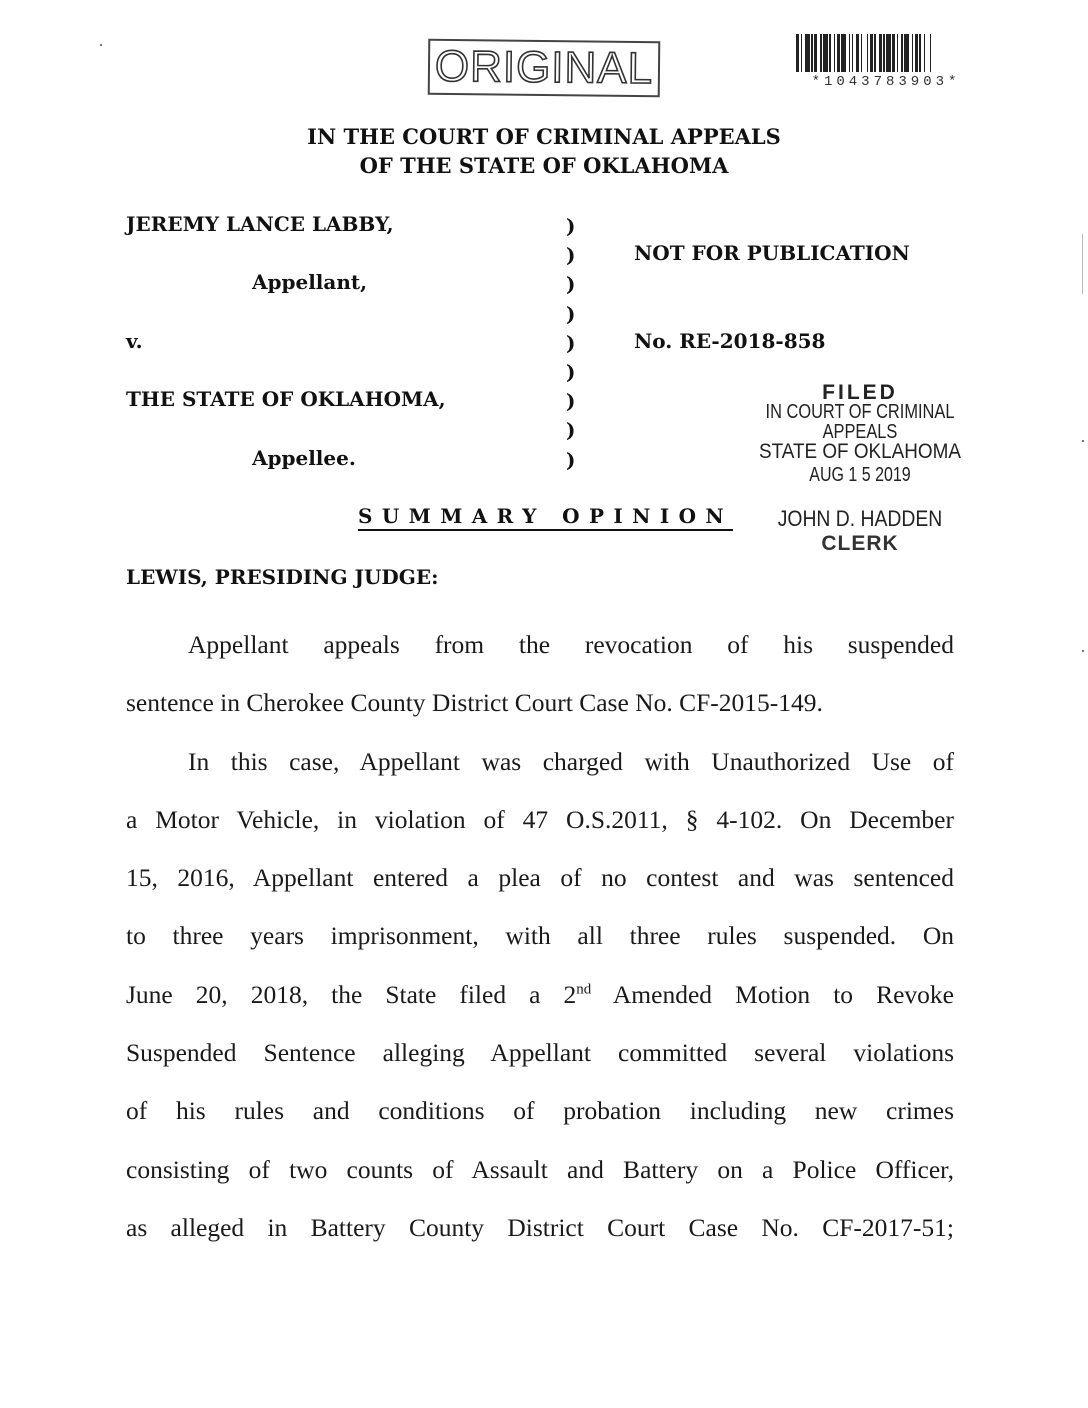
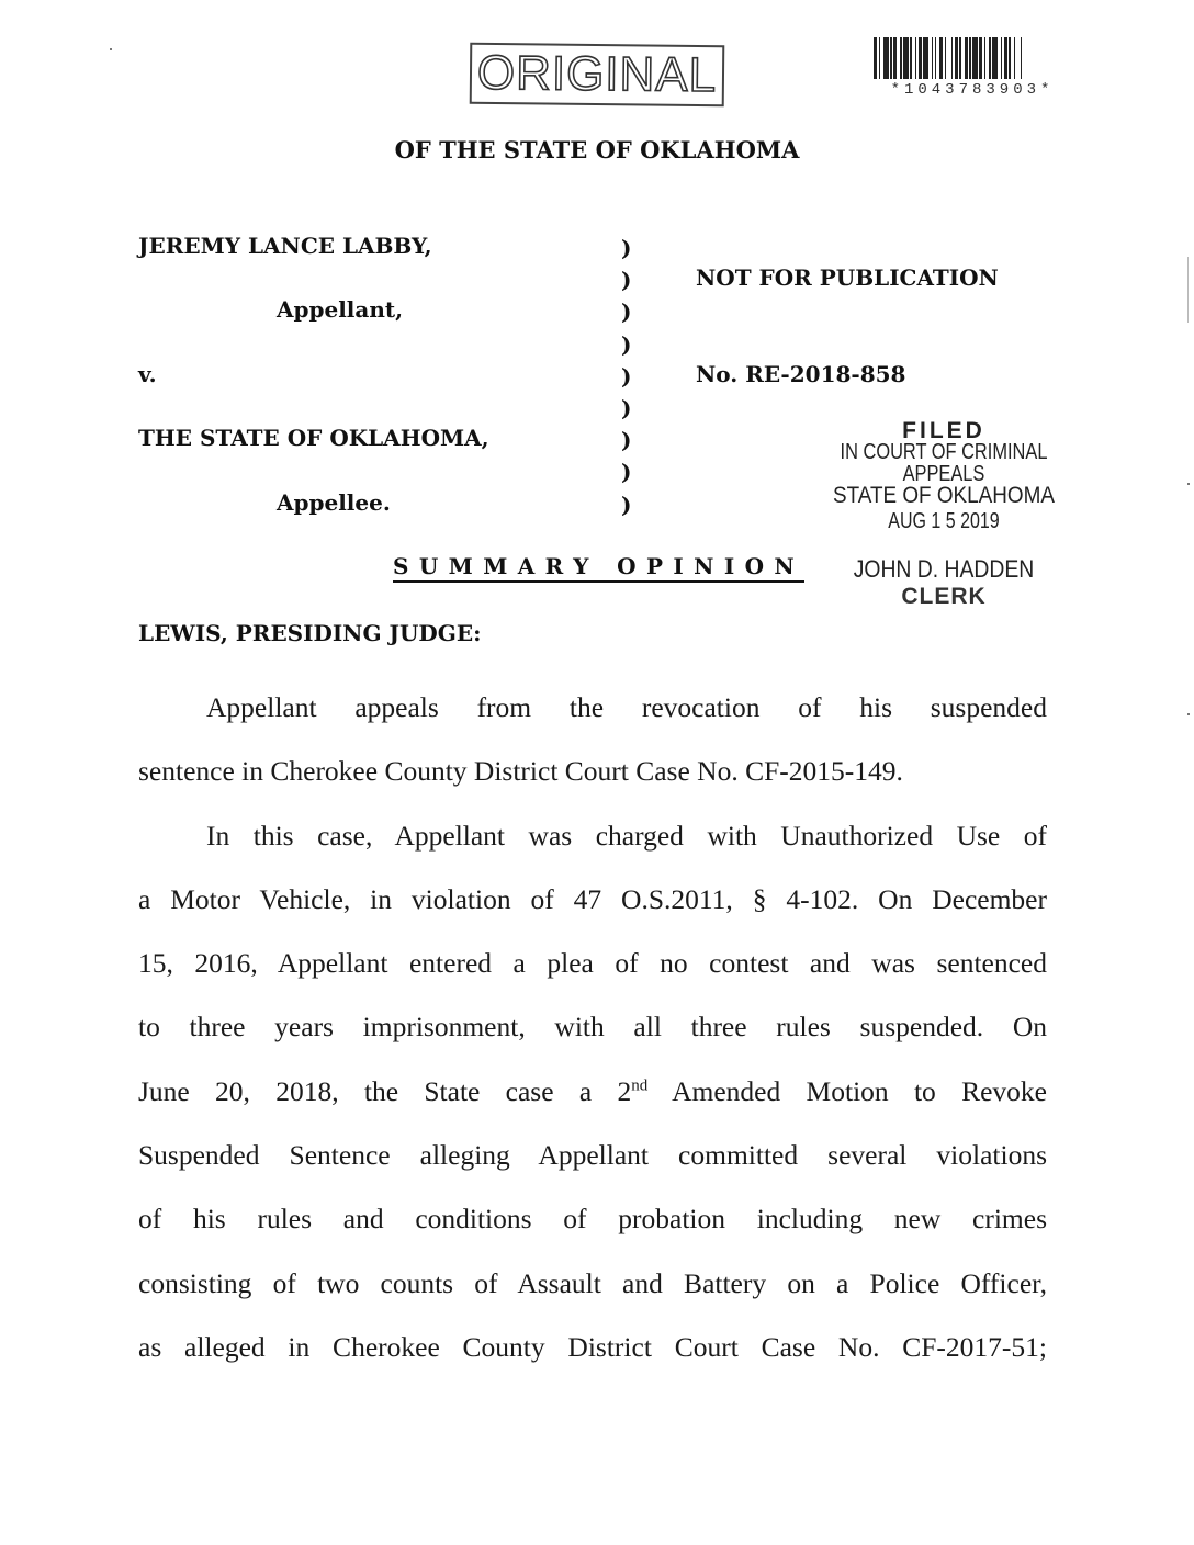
  ORIGINAL
  *1043783903*
- IN THE COURT OF CRIMINAL APPEALS
  OF THE STATE OF OKLAHOMA
  JEREMY LANCE LABBY,
  Appellant,
  v.
  THE STATE OF OKLAHOMA,
  Appellee.
  )
  )
  )
  )
  )
  )
  )
  )
  )
  NOT FOR PUBLICATION
  No. RE-2018-858
  FILED
  IN COURT OF CRIMINAL APPEALS
  STATE OF OKLAHOMA
  AUG 1 5 2019
  JOHN D. HADDEN
  CLERK
  SUMMARY OPINION
  LEWIS, PRESIDING JUDGE:
  Appellant appeals from the revocation of his suspended
  sentence in Cherokee County District Court Case No. CF-2015-149.
  In this case, Appellant was charged with Unauthorized Use of
  a Motor Vehicle, in violation of 47 O.S.2011, § 4-102. On December
  15, 2016, Appellant entered a plea of no contest and was sentenced
  to three years imprisonment, with all three rules suspended. On
- June 20, 2018, the State filed a 2nd Amended Motion to Revoke
+ June 20, 2018, the State case a 2nd Amended Motion to Revoke
  Suspended Sentence alleging Appellant committed several violations
  of his rules and conditions of probation including new crimes
  consisting of two counts of Assault and Battery on a Police Officer,
- as alleged in Battery County District Court Case No. CF-2017-51;
+ as alleged in Cherokee County District Court Case No. CF-2017-51;
